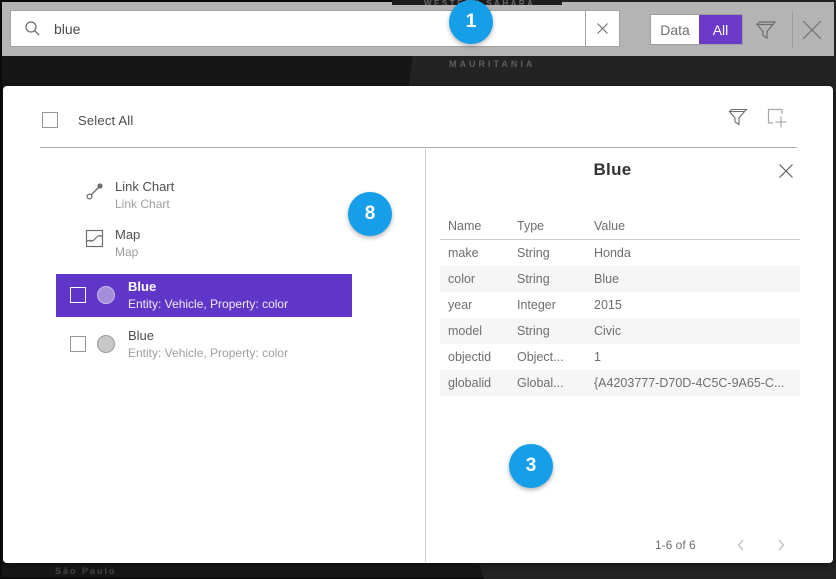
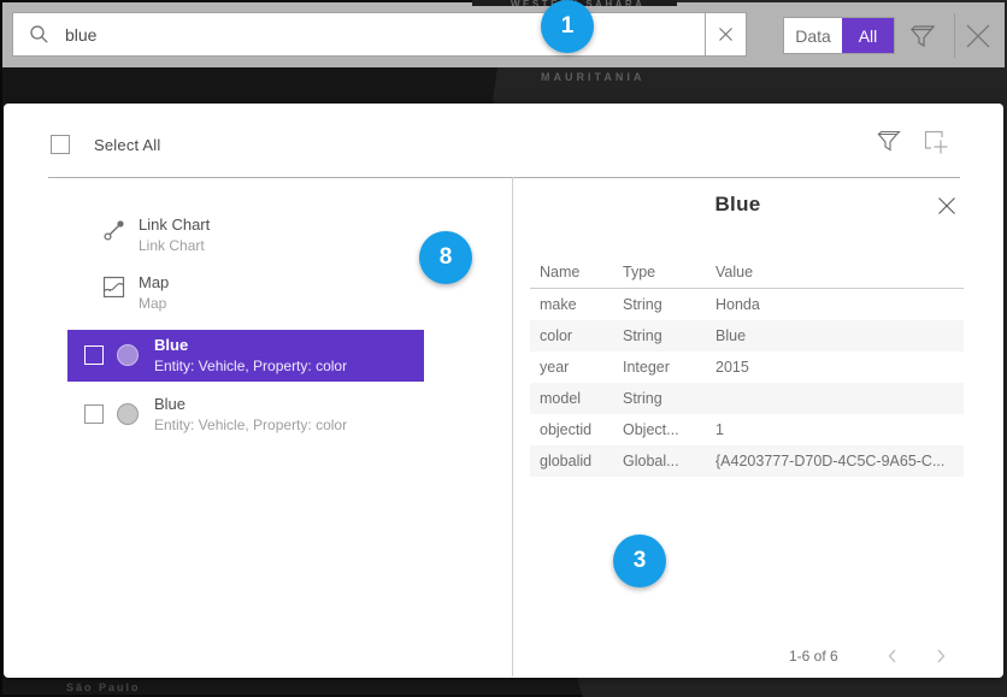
  MAURITANIA
  São Paulo
  WEST SAHARA
  blue
  Data
  All
  Select All
  Link Chart
  Link Chart
  Map
  Map
  Blue
  Entity: Vehicle, Property: color
  Blue
  Entity: Vehicle, Property: color
  Blue
  Name
  Type
  Value
  make
  String
  Honda
  color
  String
  Blue
  year
  Integer
  2015
  model
  String
- Civic
  objectid
  Object...
  1
  globalid
  Global...
  {A4203777-D70D-4C5C-9A65-C...
  1-6 of 6
  1
  8
  3
